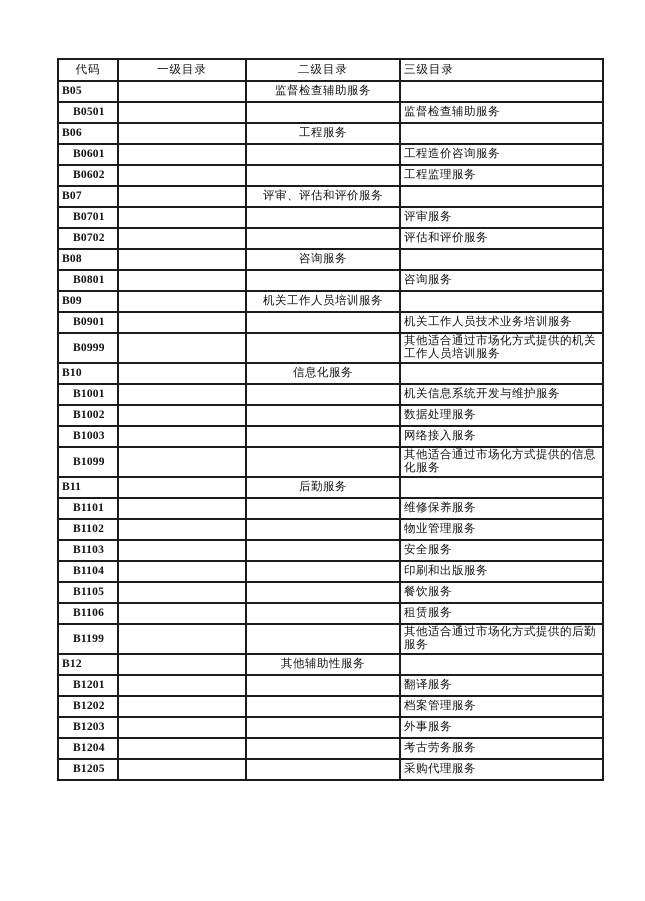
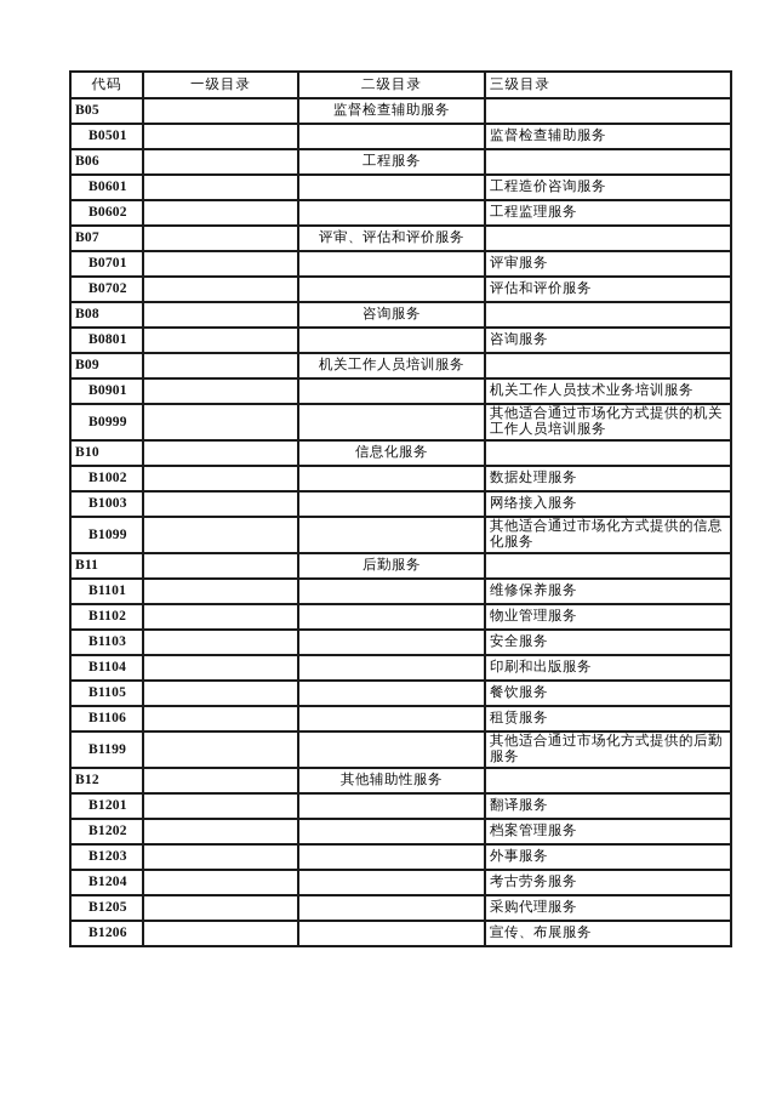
  代码	一级目录	二级目录	三级目录
  B05		监督检查辅助服务
  B0501			监督检查辅助服务
  B06		工程服务
  B0601			工程造价咨询服务
  B0602			工程监理服务
  B07		评审、评估和评价服务
  B0701			评审服务
  B0702			评估和评价服务
  B08		咨询服务
  B0801			咨询服务
  B09		机关工作人员培训服务
  B0901			机关工作人员技术业务培训服务
  B0999			其他适合通过市场化方式提供的机关工作人员培训服务
  B10		信息化服务
- B1001			机关信息系统开发与维护服务
  B1002			数据处理服务
  B1003			网络接入服务
  B1099			其他适合通过市场化方式提供的信息化服务
  B11		后勤服务
  B1101			维修保养服务
  B1102			物业管理服务
  B1103			安全服务
  B1104			印刷和出版服务
  B1105			餐饮服务
  B1106			租赁服务
  B1199			其他适合通过市场化方式提供的后勤服务
  B12		其他辅助性服务
  B1201			翻译服务
  B1202			档案管理服务
  B1203			外事服务
  B1204			考古劳务服务
  B1205			采购代理服务
+ B1206			宣传、布展服务
